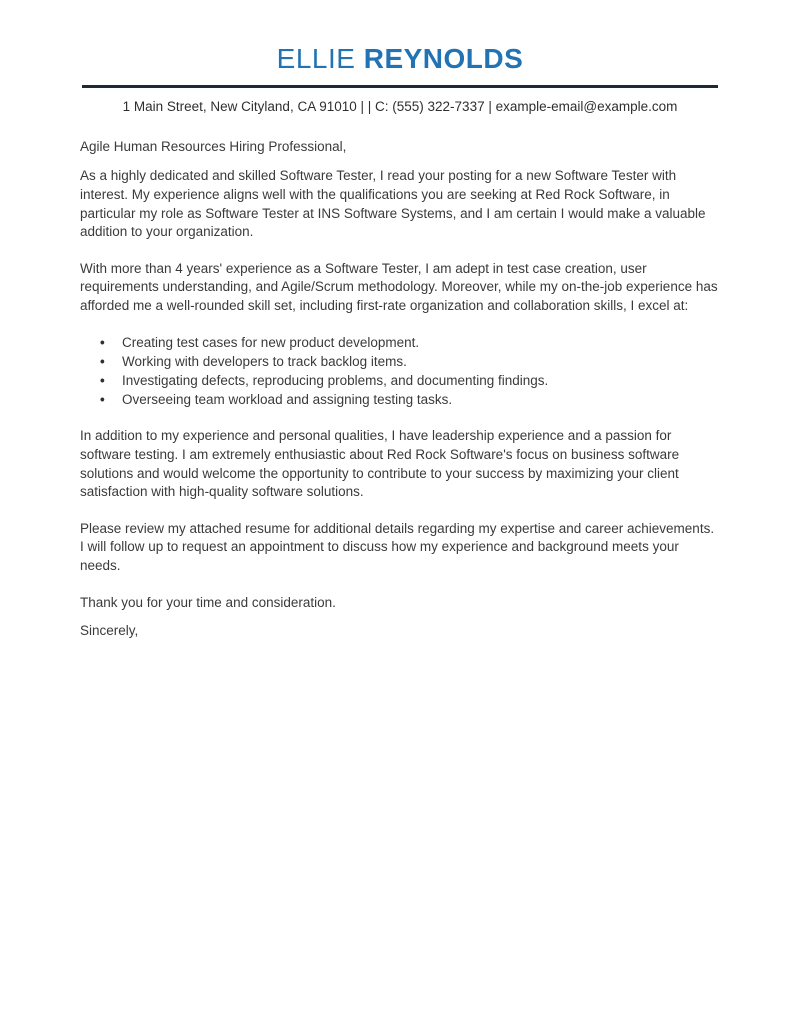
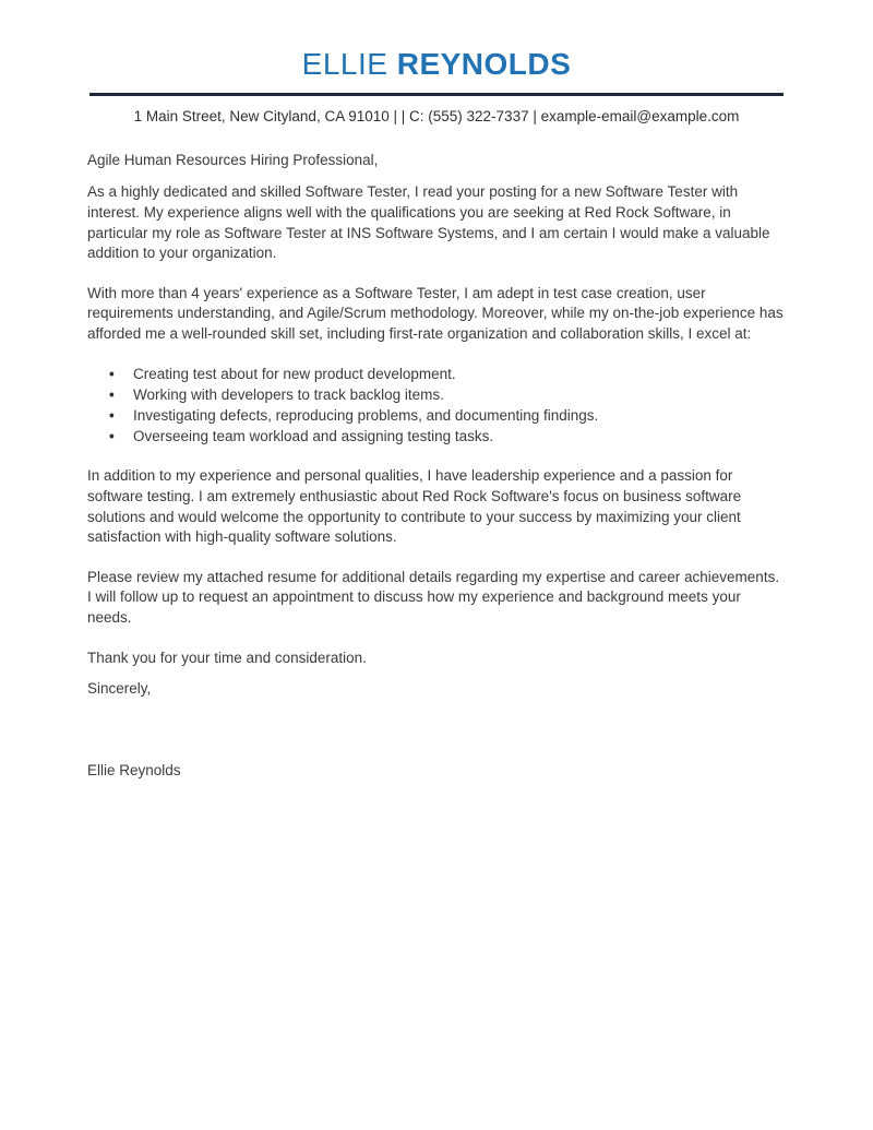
  ELLIE REYNOLDS
  1 Main Street, New Cityland, CA 91010 | | C: (555) 322-7337 | example-email@example.com
  Agile Human Resources Hiring Professional,
  As a highly dedicated and skilled Software Tester, I read your posting for a new Software Tester with interest. My experience aligns well with the qualifications you are seeking at Red Rock Software, in particular my role as Software Tester at INS Software Systems, and I am certain I would make a valuable addition to your organization.
  With more than 4 years' experience as a Software Tester, I am adept in test case creation, user requirements understanding, and Agile/Scrum methodology. Moreover, while my on-the-job experience has afforded me a well-rounded skill set, including first-rate organization and collaboration skills, I excel at:
  •
- Creating test cases for new product development.
+ Creating test about for new product development.
  •
  Working with developers to track backlog items.
  •
  Investigating defects, reproducing problems, and documenting findings.
  •
  Overseeing team workload and assigning testing tasks.
  In addition to my experience and personal qualities, I have leadership experience and a passion for software testing. I am extremely enthusiastic about Red Rock Software's focus on business software solutions and would welcome the opportunity to contribute to your success by maximizing your client satisfaction with high-quality software solutions.
  Please review my attached resume for additional details regarding my expertise and career achievements. I will follow up to request an appointment to discuss how my experience and background meets your needs.
  Thank you for your time and consideration.
  Sincerely,
+ Ellie Reynolds
